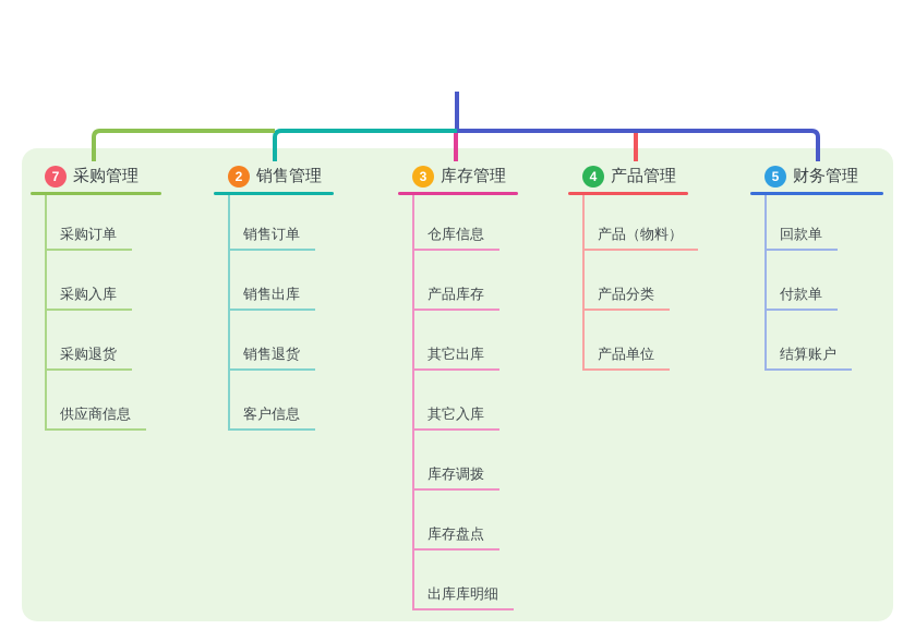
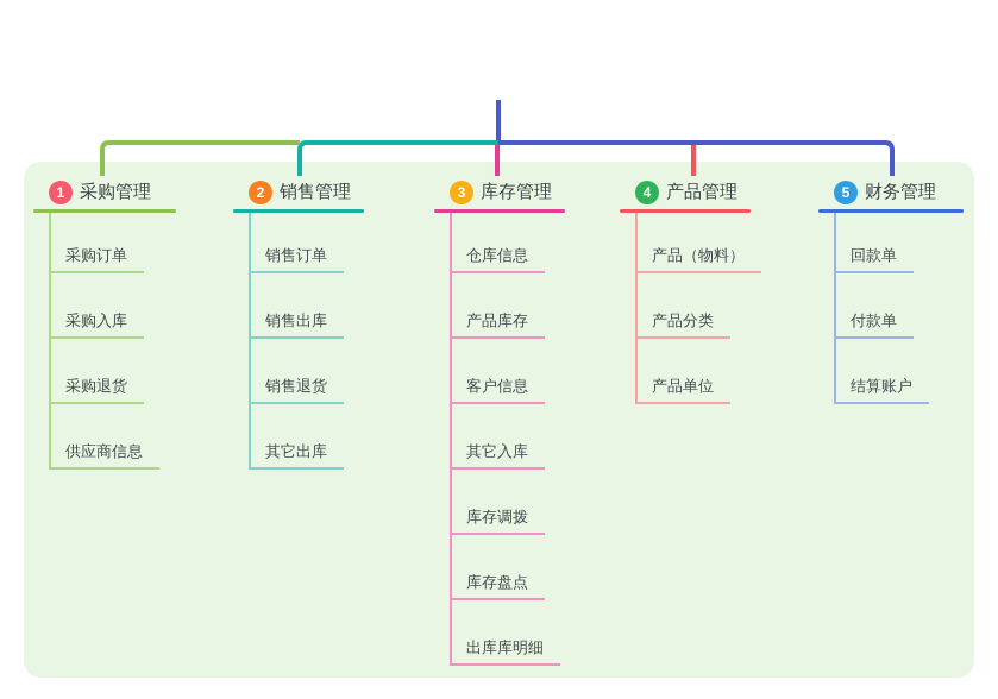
- 7
+ 1
  采购管理
  采购订单
  采购入库
  采购退货
  供应商信息
  2
  销售管理
  销售订单
  销售出库
  销售退货
- 客户信息
+ 其它出库
  3
  库存管理
  仓库信息
  产品库存
- 其它出库
+ 客户信息
  其它入库
  库存调拨
  库存盘点
  出库库明细
  4
  产品管理
  产品（物料）
  产品分类
  产品单位
  5
  财务管理
  回款单
  付款单
  结算账户
